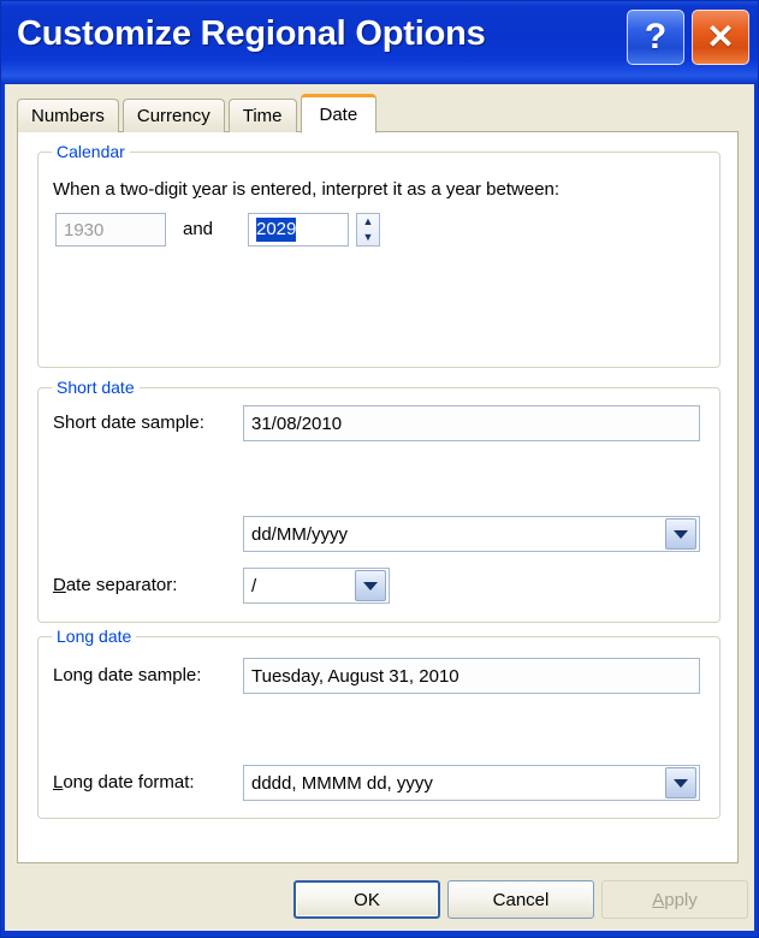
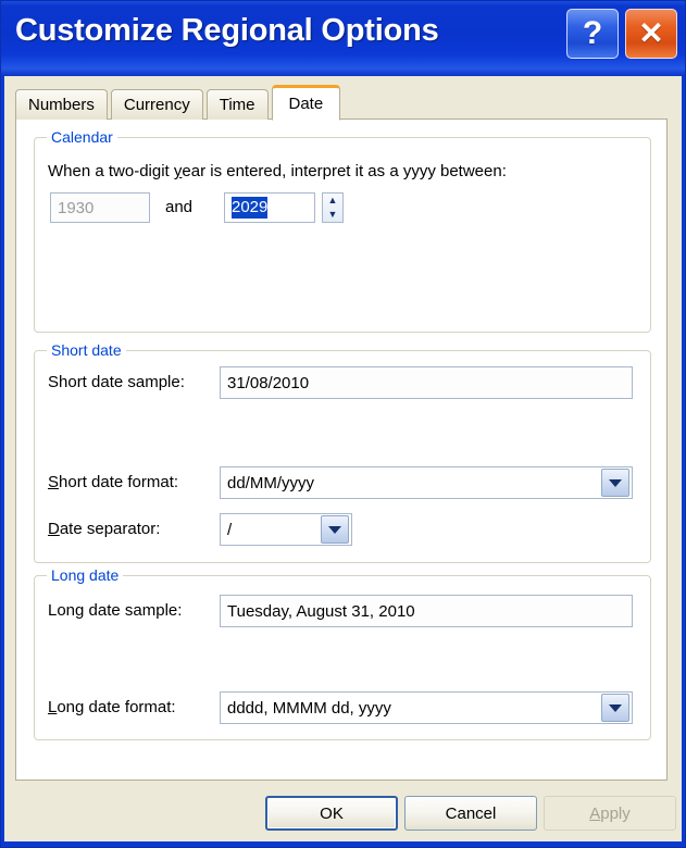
  Customize Regional Options
  ?
  ✕
  Numbers
  Currency
  Time
  Date
  Calendar
- When a two-digit year is entered, interpret it as a year between:
+ When a two-digit year is entered, interpret it as a yyyy between:
  1930
  and
  2029
  ▲
  ▼
  Short date
  Short date sample:
  31/08/2010
+ Short date format:
  dd/MM/yyyy
  Date separator:
  /
  Long date
  Long date sample:
  Tuesday, August 31, 2010
  Long date format:
  dddd, MMMM dd, yyyy
  OK
  Cancel
  Apply
